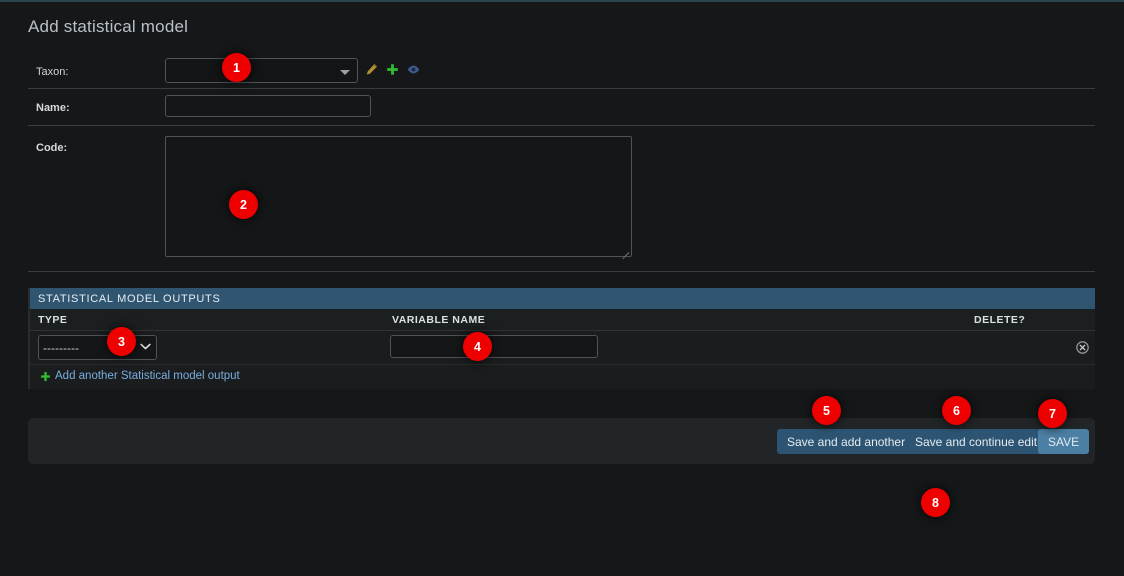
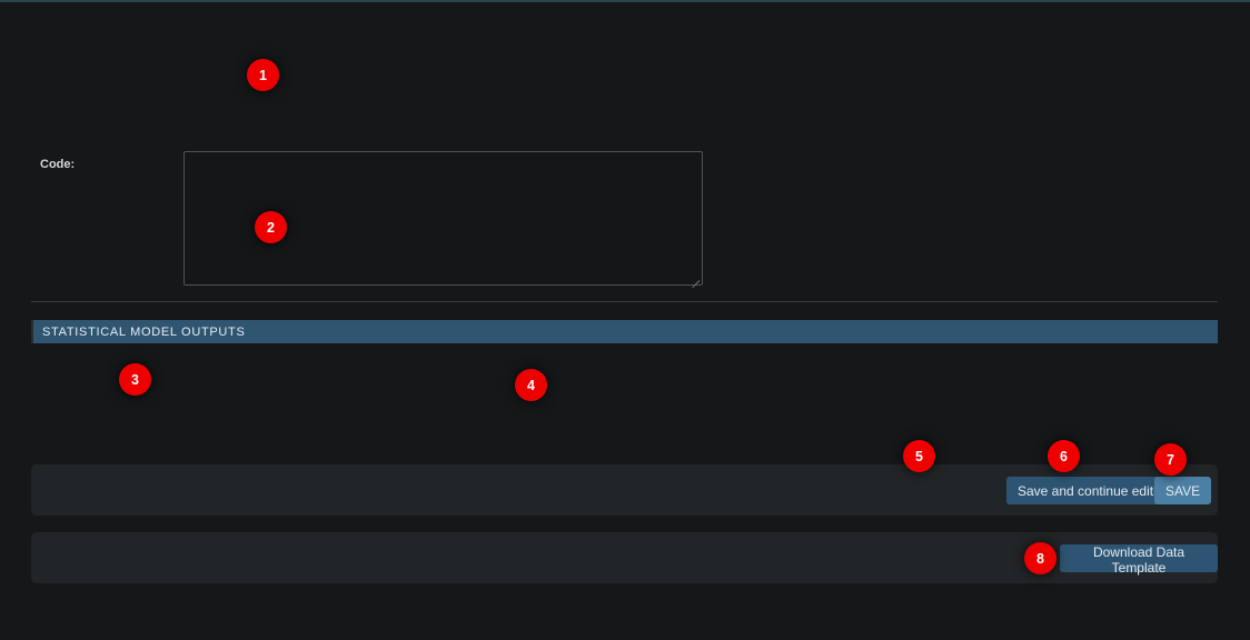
- Add statistical model
- Taxon:
- Name:
  Code:
  STATISTICAL MODEL OUTPUTS
- TYPE
- VARIABLE NAME
- DELETE?
- ---------
- Add another Statistical model output
- Save and add another
  Save and continue edit
  SAVE
+ Download Data Template
  1
  2
  3
  4
  5
  6
  7
  8
